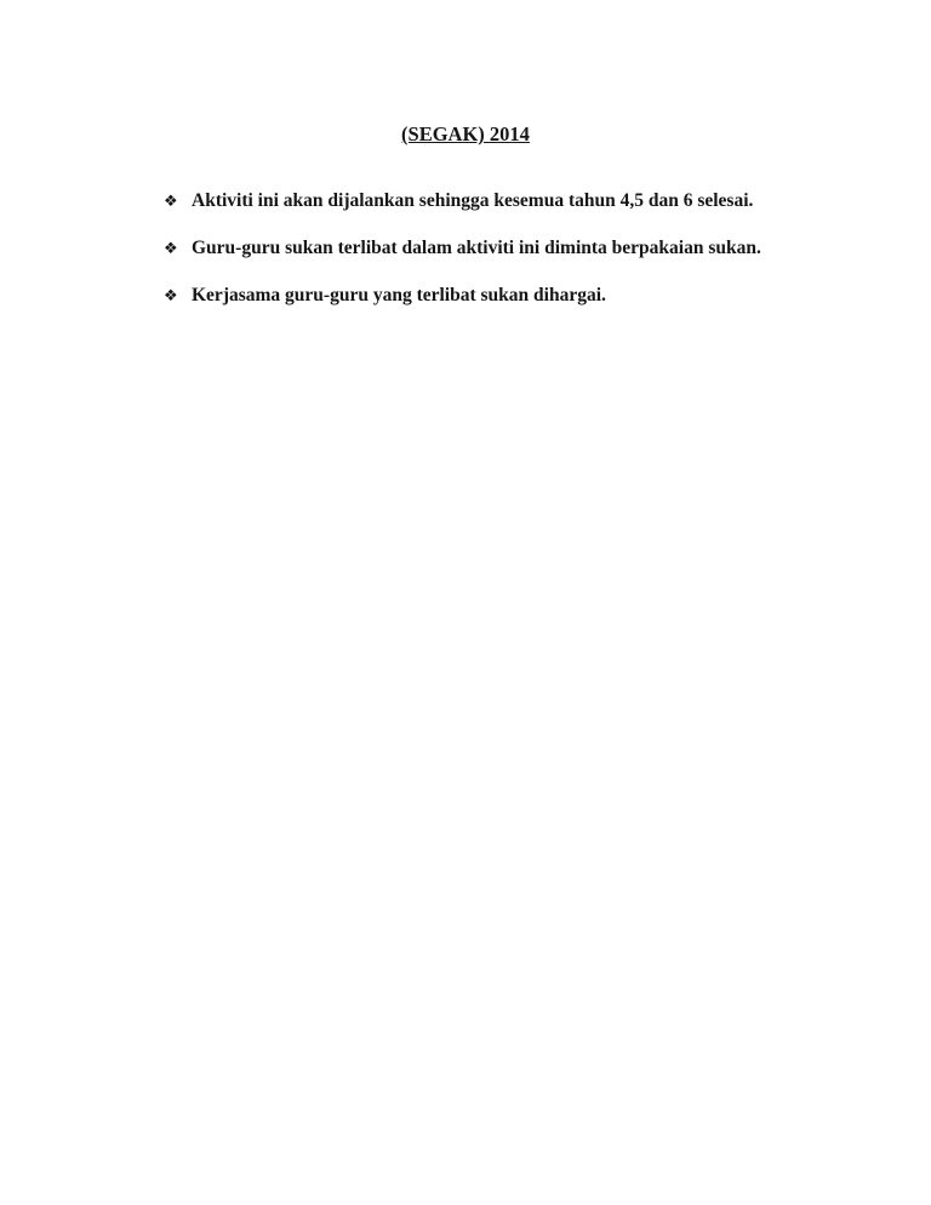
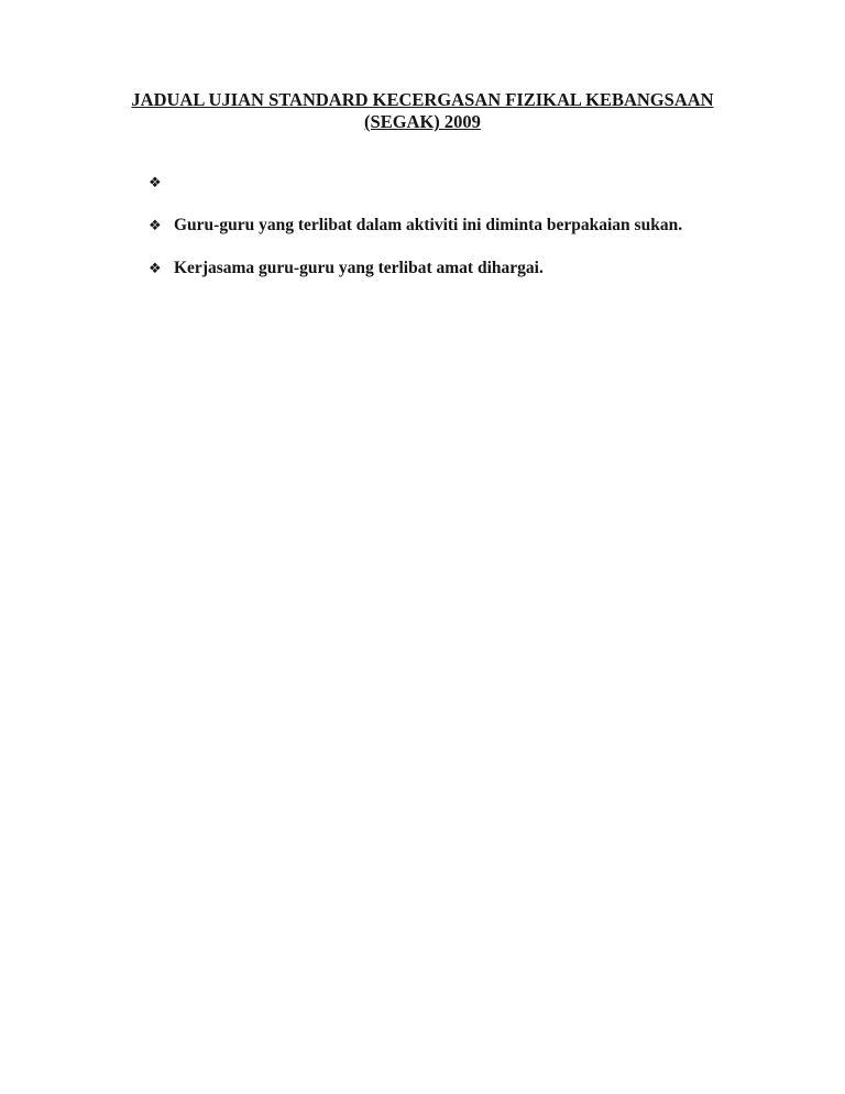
+ JADUAL UJIAN STANDARD KECERGASAN FIZIKAL KEBANGSAAN
- (SEGAK) 2014
+ (SEGAK) 2009
  ❖
- Aktiviti ini akan dijalankan sehingga kesemua tahun 4,5 dan 6 selesai.
  ❖
- Guru-guru sukan terlibat dalam aktiviti ini diminta berpakaian sukan.
+ Guru-guru yang terlibat dalam aktiviti ini diminta berpakaian sukan.
  ❖
- Kerjasama guru-guru yang terlibat sukan dihargai.
+ Kerjasama guru-guru yang terlibat amat dihargai.
